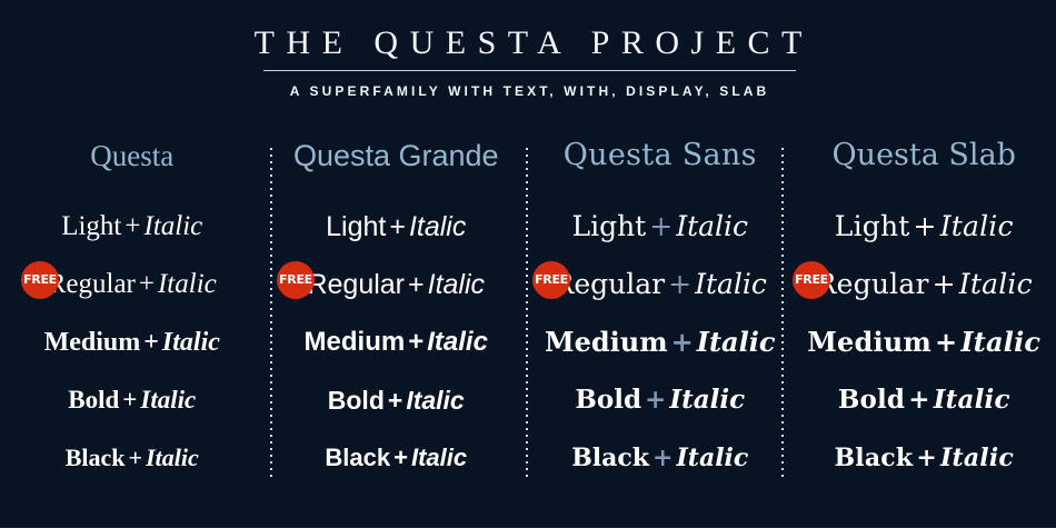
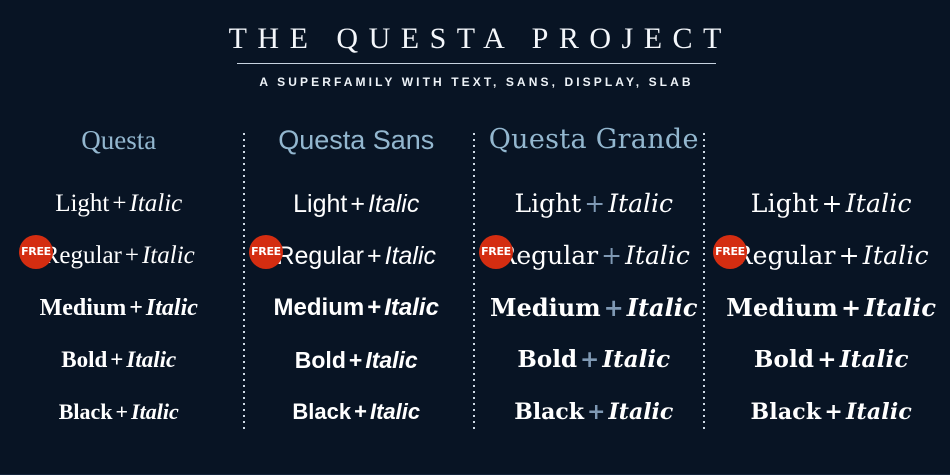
  THE QUESTA PROJECT
- A SUPERFAMILY WITH TEXT, WITH, DISPLAY, SLAB
+ A SUPERFAMILY WITH TEXT, SANS, DISPLAY, SLAB
  Questa
  Light+Italic
  egular+Italic
  Medium+Italic
  Bold+Italic
  Black+Italic
- Questa Grande
+ Questa Sans
  Light+Italic
  Regular+Italic
  Medium+Italic
  Bold+Italic
  Black+Italic
- Questa Sans
+ Questa Grande
  Light+Italic
  egular+Italic
  Medium+Italic
  Bold+Italic
  Black+Italic
- Questa Slab
  Light+Italic
  egular+Italic
  Medium+Italic
  Bold+Italic
  Black+Italic
  FREE
  FREE
  FREE
  FREE
